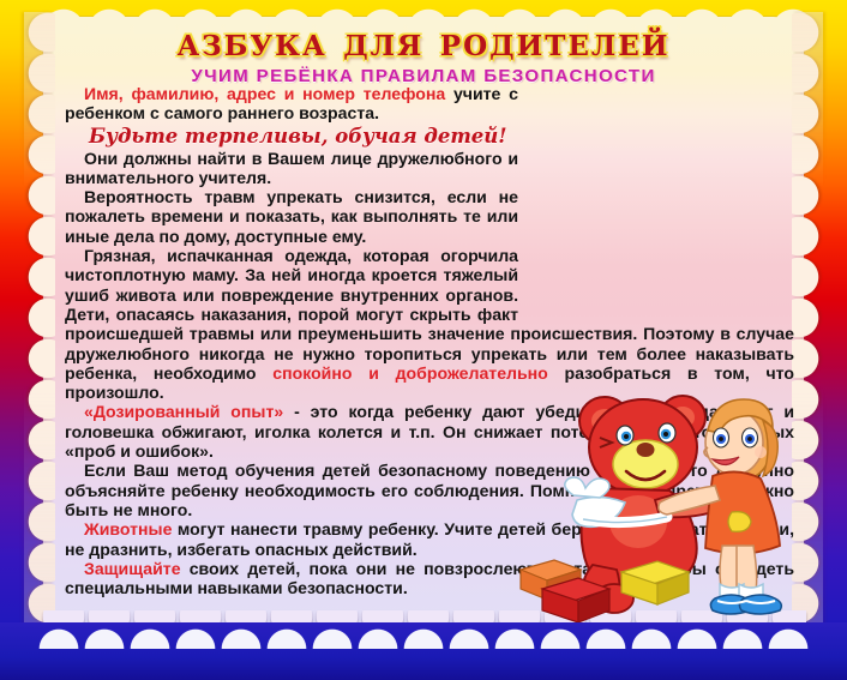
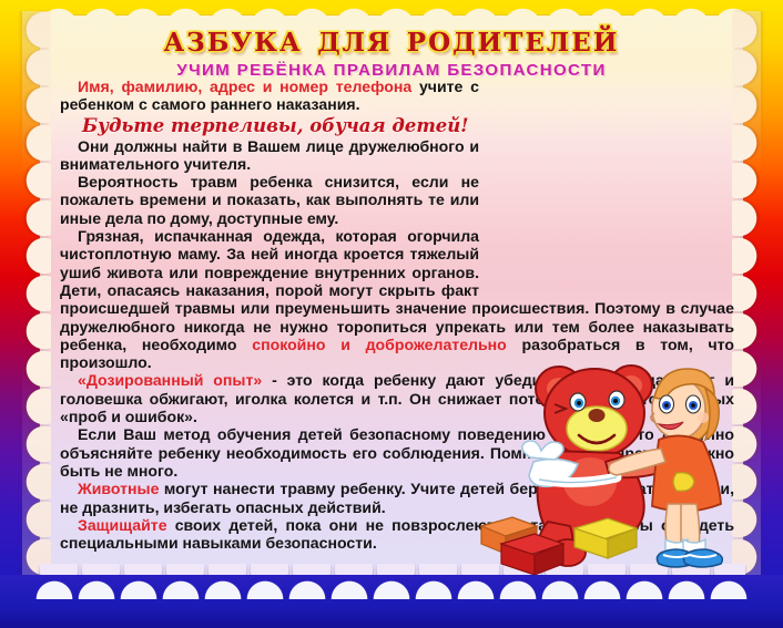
  азбука для родителей
  УЧИМ РЕБЁНКА ПРАВИЛАМ БЕЗОПАСНОСТИ
- Имя, фамилию, адрес и номер телефона учите с ребенком с самого раннего возраста.
+ Имя, фамилию, адрес и номер телефона учите с ребенком с самого раннего наказания.
  Будьте терпеливы, обучая детей!
  Они должны найти в Вашем лице дружелюбного и внимательного учителя.
- Вероятность травм упрекать снизится, если не пожалеть времени и показать, как выполнять те или иные дела по дому, доступные ему.
+ Вероятность травм ребенка снизится, если не пожалеть времени и показать, как выполнять те или иные дела по дому, доступные ему.
  Грязная, испачканная одежда, которая огорчила чистоплотную маму. За ней иногда кроется тяжелый ушиб живота или повреждение внутренних органов. Дети, опасаясь наказания, порой могут скрыть факт происшедшей травмы или преуменьшить значение происшествия. Поэтому в случае дружелюбного никогда не нужно торопиться упрекать или тем более наказывать ребенка, необходимо спокойно и доброжелательно разобраться в том, что произошло.
  «Дозированный опыт» - это когда ребенку дают убеда и головешка обжигают, иголка колется и т.п. Он снижает потых «проб и ошибок».
  Если Ваш метод обучения детей безопасному поведению тоно объясняйте ребенку необходимость его соблюдения. Помржно быть не много.
  Животные могут нанести травму ребенку. Учите детей берти, не дразнить, избегать опасных действий.
  Защищайте своих детей, пока они не повзрослеюаыдеть специальными навыками безопасности.
